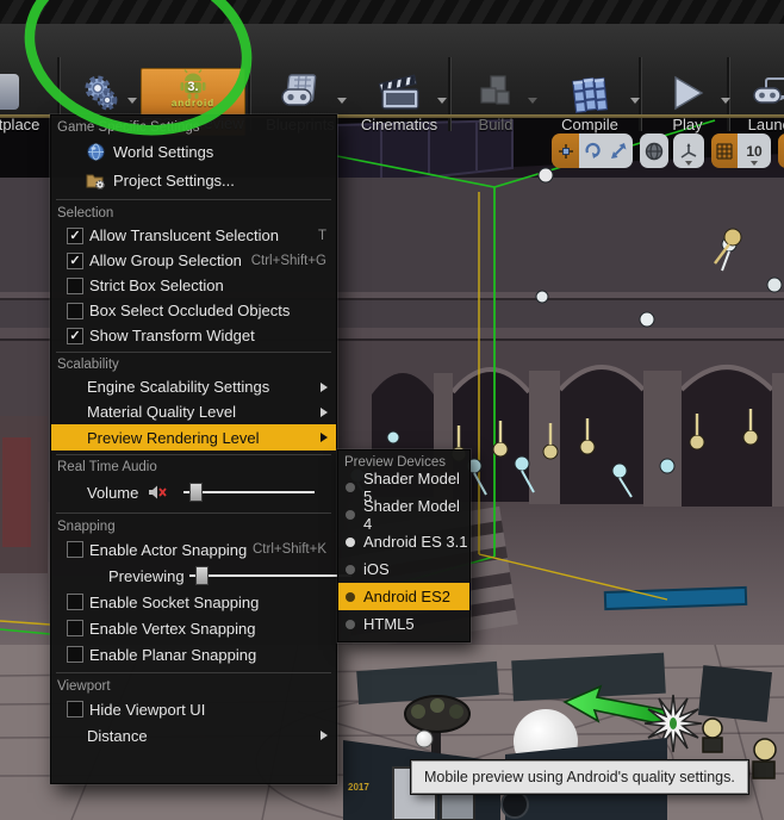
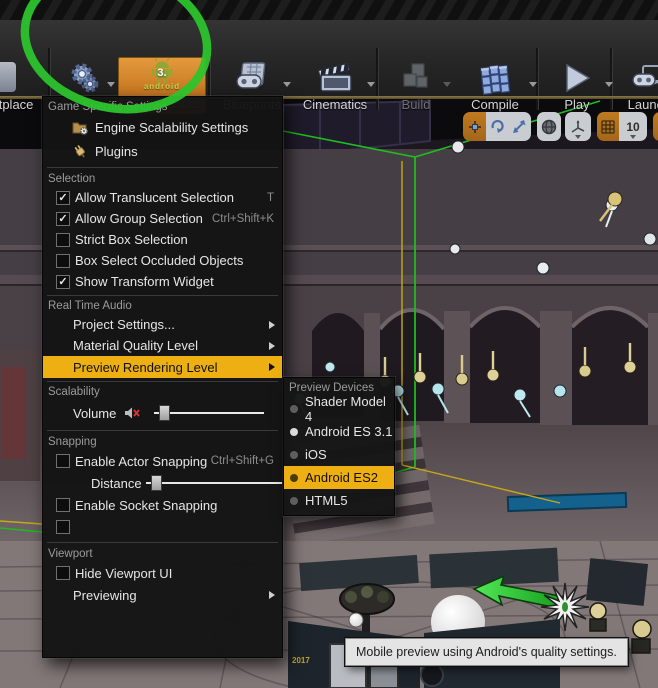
  2017
  10
  Mobile preview using Android's quality settings.
  3.
  android
  Cinematics
  Build
  Compile
  Play
- World Settings
- Project Settings...
+ Engine Scalability Settings
+ Plugins
  Selection
  Allow Translucent Selection
  T
  Allow Group Selection
- Ctrl+Shift+G
+ Ctrl+Shift+K
  Strict Box Selection
  Box Select Occluded Objects
  Show Transform Widget
- Scalability
+ Real Time Audio
- Engine Scalability Settings
+ Project Settings...
  Material Quality Level
  Preview Rendering Level
- Real Time Audio
+ Scalability
  Volume
  Snapping
  Enable Actor Snapping
- Ctrl+Shift+K
+ Ctrl+Shift+G
- Previewing
+ Distance
  Enable Socket Snapping
- Enable Vertex Snapping
- Enable Planar Snapping
  Viewport
  Hide Viewport UI
- Distance
+ Previewing
  Preview Devices
- Shader Model 5
  Shader Model 4
  Android ES 3.1
  iOS
  Android ES2
  HTML5
